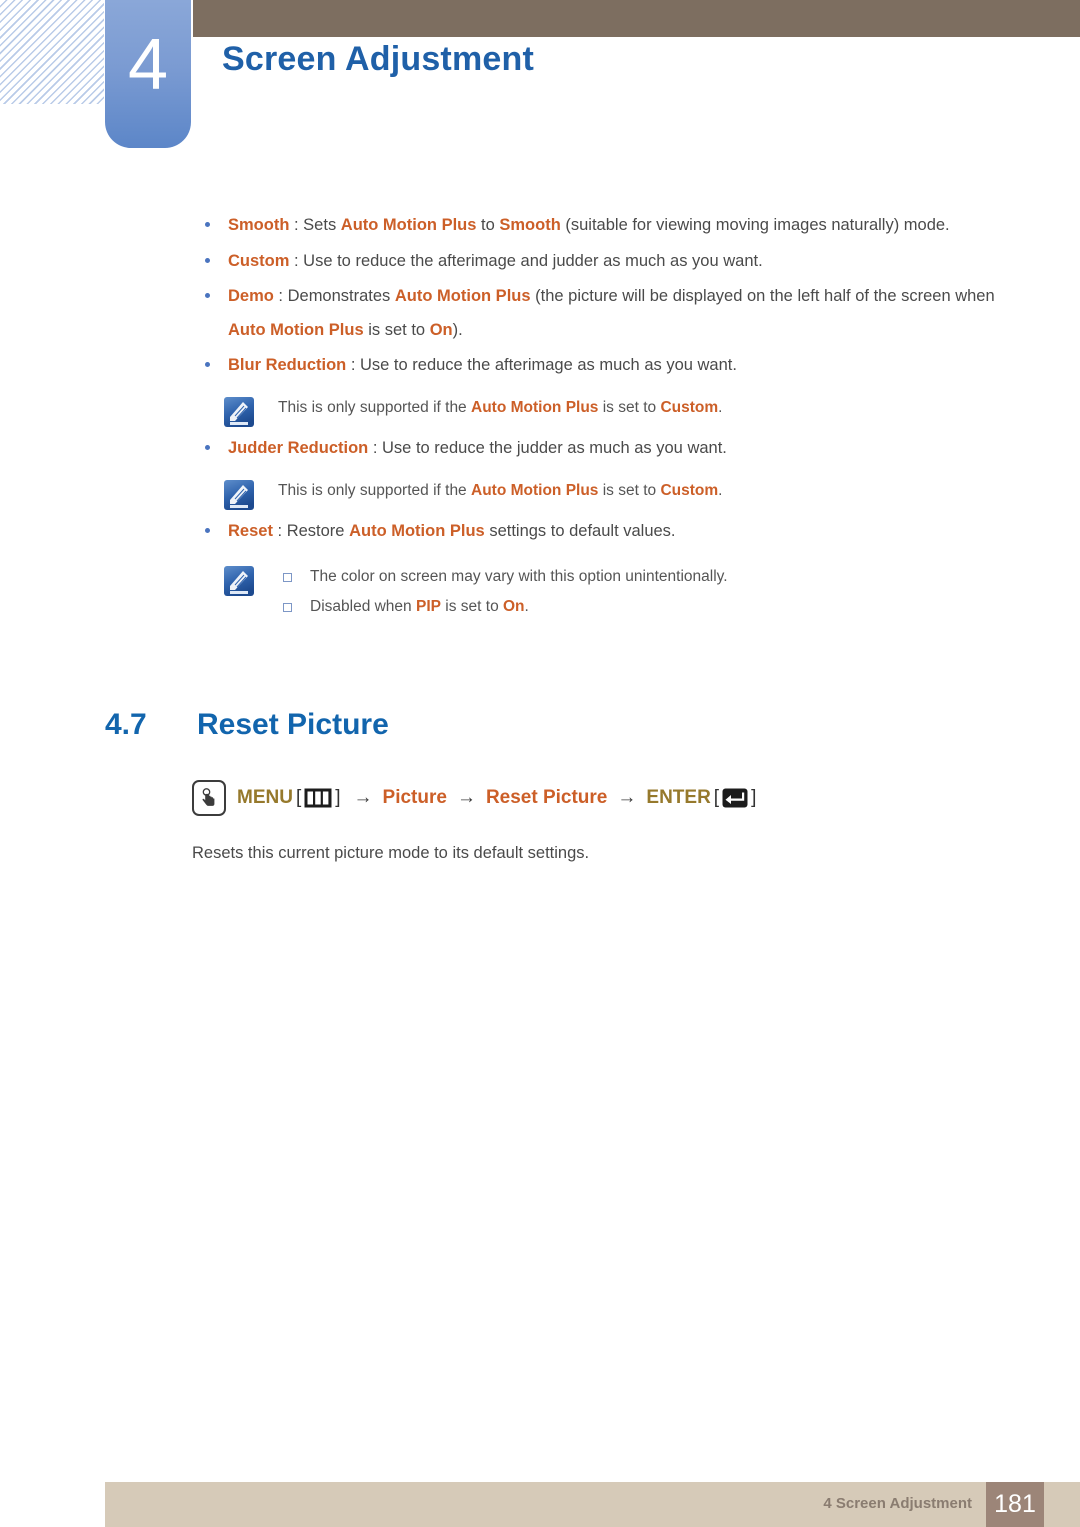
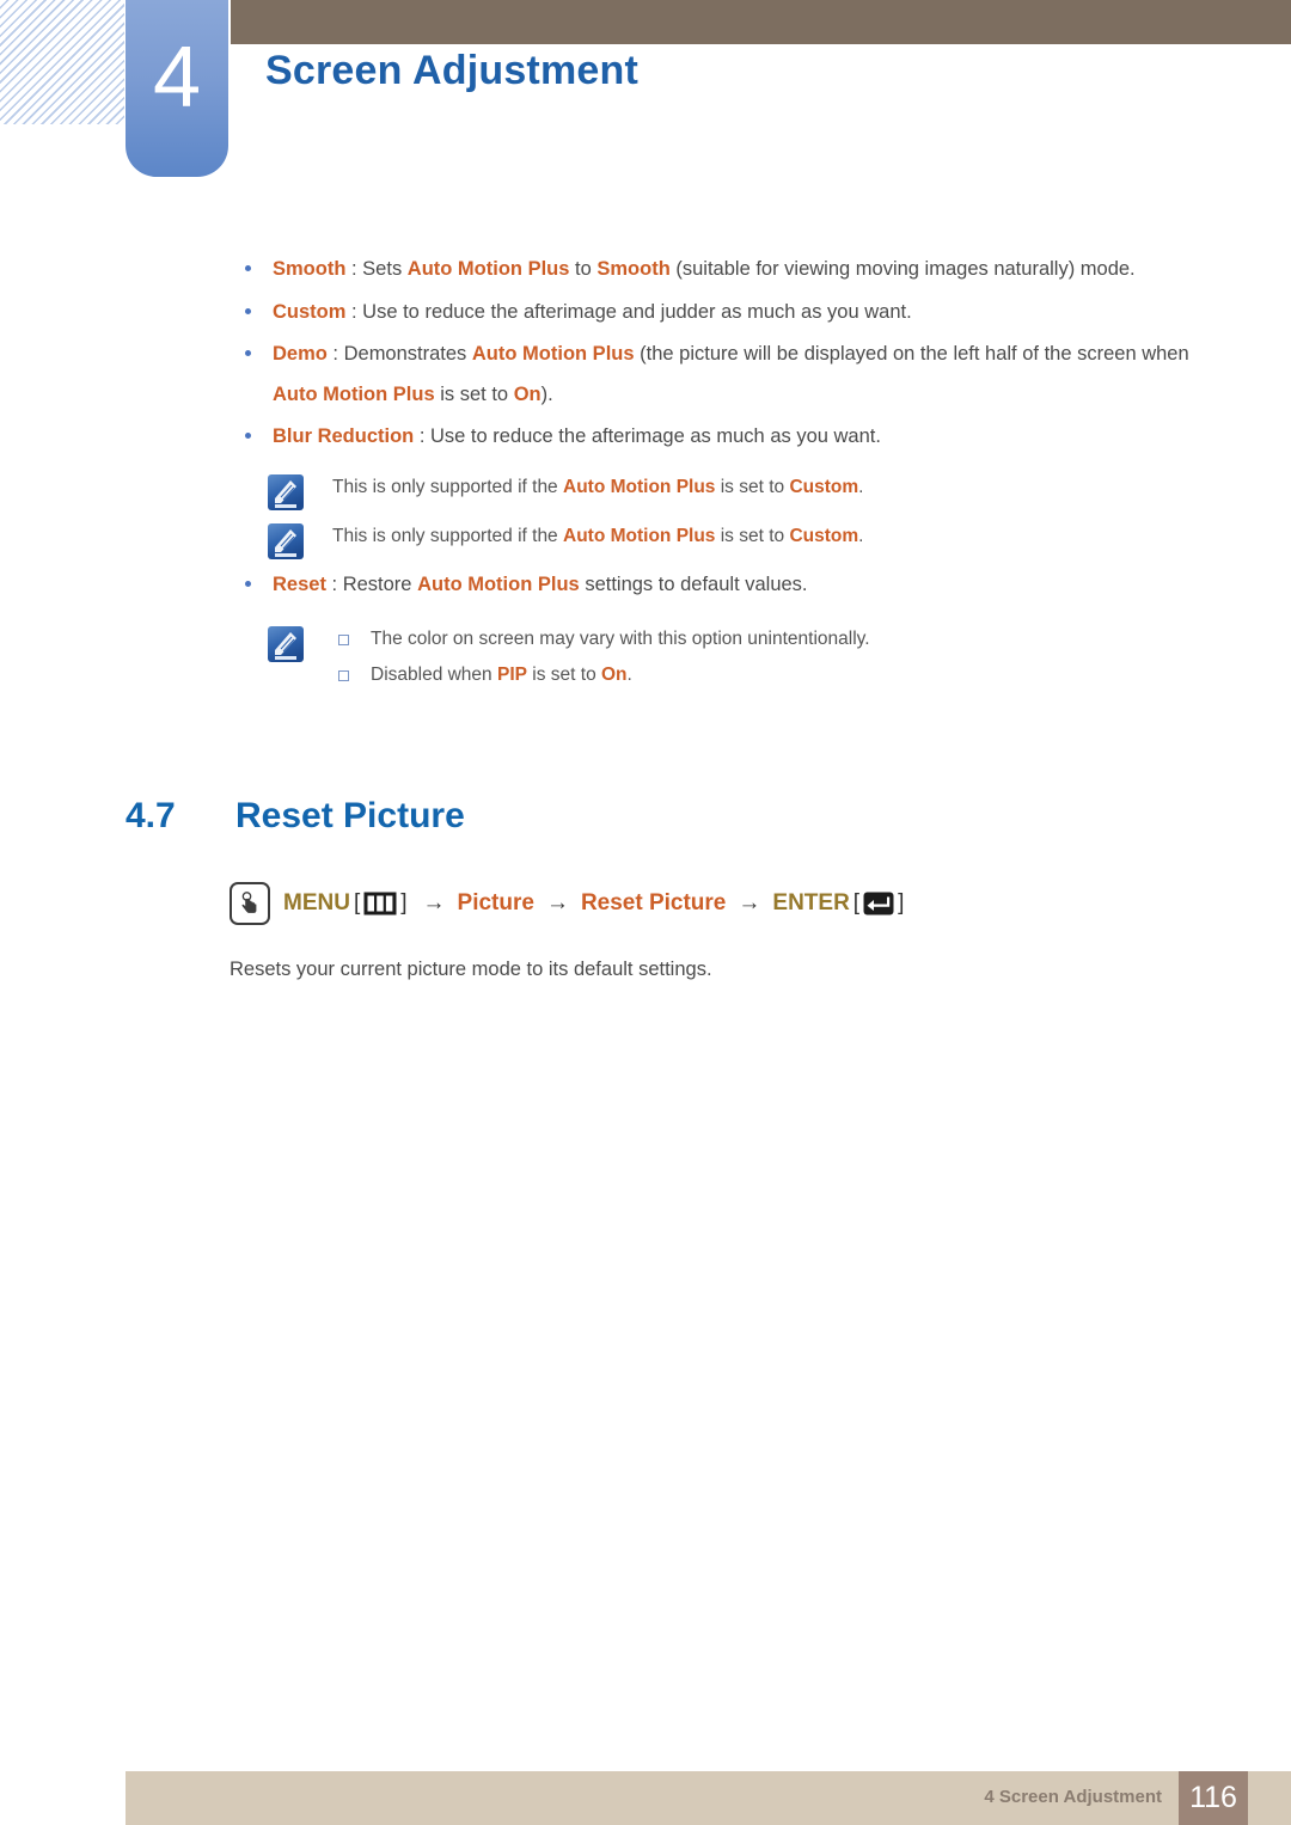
  4
  Screen Adjustment
  Smooth : Sets Auto Motion Plus to Smooth (suitable for viewing moving images naturally) mode.
  Custom : Use to reduce the afterimage and judder as much as you want.
  Demo : Demonstrates Auto Motion Plus (the picture will be displayed on the left half of the screen when Auto Motion Plus is set to On).
  Blur Reduction : Use to reduce the afterimage as much as you want.
  This is only supported if the Auto Motion Plus is set to Custom.
- Judder Reduction : Use to reduce the judder as much as you want.
  This is only supported if the Auto Motion Plus is set to Custom.
  Reset : Restore Auto Motion Plus settings to default values.
  The color on screen may vary with this option unintentionally.
  Disabled when PIP is set to On.
  4.7
  Reset Picture
  MENU
  [
  ]
  →
  Picture
  →
  Reset Picture
  →
  ENTER
  [
  ]
- Resets this current picture mode to its default settings.
+ Resets your current picture mode to its default settings.
  4 Screen Adjustment
- 181
+ 116
